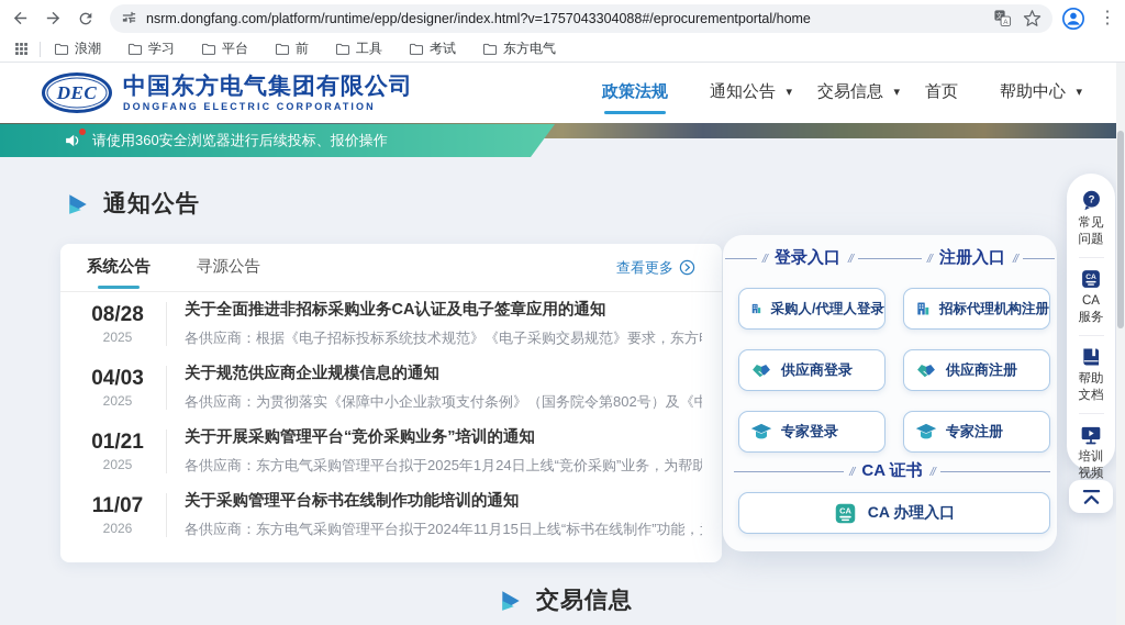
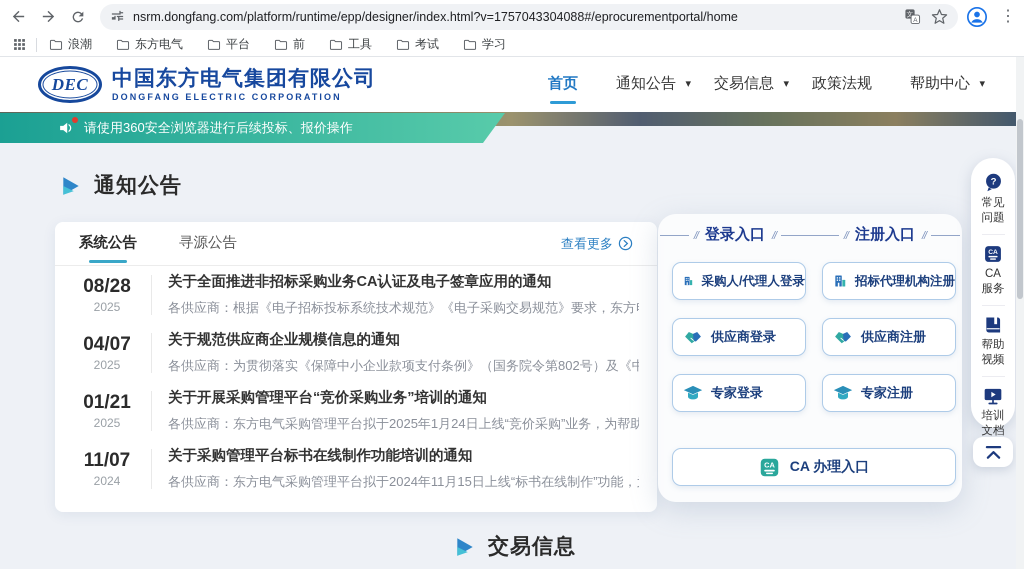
  nsrm.dongfang.com/platform/runtime/epp/designer/index.html?v=1757043304088#/eprocurementportal/home
  浪潮
- 学习
+ 东方电气
  平台
  前
  工具
  考试
- 东方电气
+ 学习
  DEC
  中国东方电气集团有限公司
  DONGFANG ELECTRIC CORPORATION
- 政策法规
+ 首页
  通知公告
  交易信息
- 首页
+ 政策法规
  帮助中心
  请使用360安全浏览器进行后续投标、报价操作
  通知公告
  系统公告
  寻源公告
  查看更多
  08/28
  2025
  关于全面推进非招标采购业务CA认证及电子签章应用的通知
  各供应商：根据《电子招标投标系统技术规范》《电子采购交易规范》要求，东方
- 04/03
+ 04/07
  2025
  关于规范供应商企业规模信息的通知
  各供应商：为贯彻落实《保障中小企业款项支付条例》（国务院令第802号）及《中
  01/21
  2025
  关于开展采购管理平台“竞价采购业务”培训的通知
  各供应商：东方电气采购管理平台拟于2025年1月24日上线“竞价采购”业务，为帮助
  11/07
- 2026
+ 2024
  关于采购管理平台标书在线制作功能培训的通知
  各供应商：东方电气采购管理平台拟于2024年11月15日上线“标书在线制作”功能，
  登录入口
  注册入口
  采购人/代理人登录
  招标代理机构注册
  供应商登录
  供应商注册
  专家登录
  专家注册
- CA 证书
  CA
  CA 办理入口
  ?
  常见
  问题
  CA
  服务
  帮助
- 文档
+ 视频
  培训
- 视频
+ 文档
  交易信息
